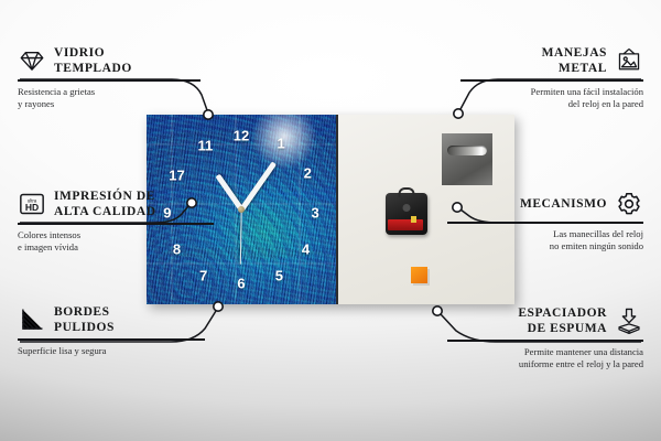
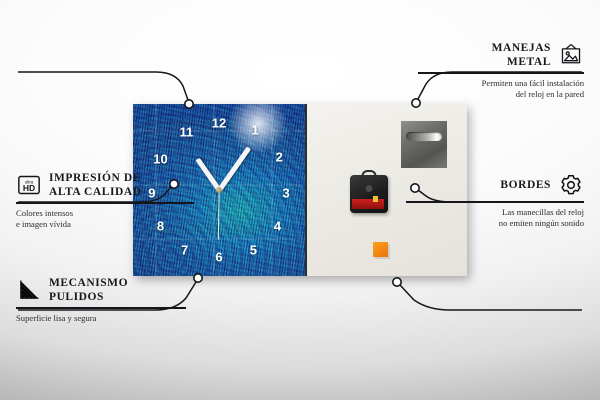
  12
  1
  2
  3
  4
  5
  6
  7
  8
  9
- 17
+ 10
  11
- VIDRIO
- TEMPLADO
- Resistencia a grietas
- y rayones
  HD
  IMPRESIÓN DE
  ALTA CALIDAD
  Colores intensos
  e imagen vívida
- BORDES
+ MECANISMO
  PULIDOS
  Superficie lisa y segura
  MANEJAS
  METAL
  Permiten una fácil instalación
  del reloj en la pared
- MECANISMO
+ BORDES
  Las manecillas del reloj
  no emiten ningún sonido
- ESPACIADOR
- DE ESPUMA
- Permite mantener una distancia
- uniforme entre el reloj y la pared
